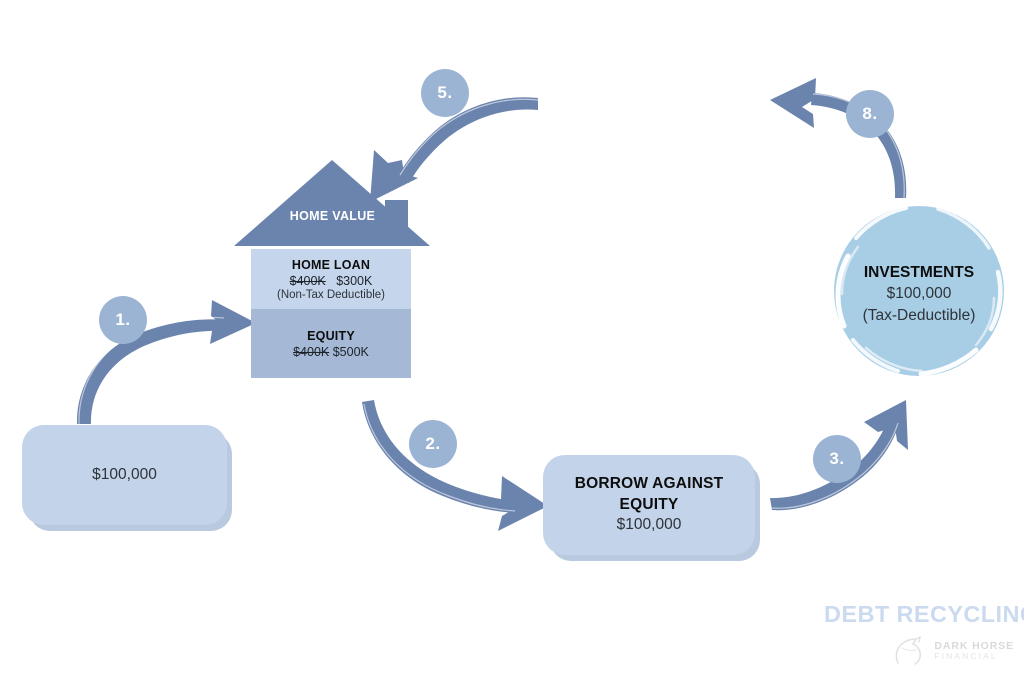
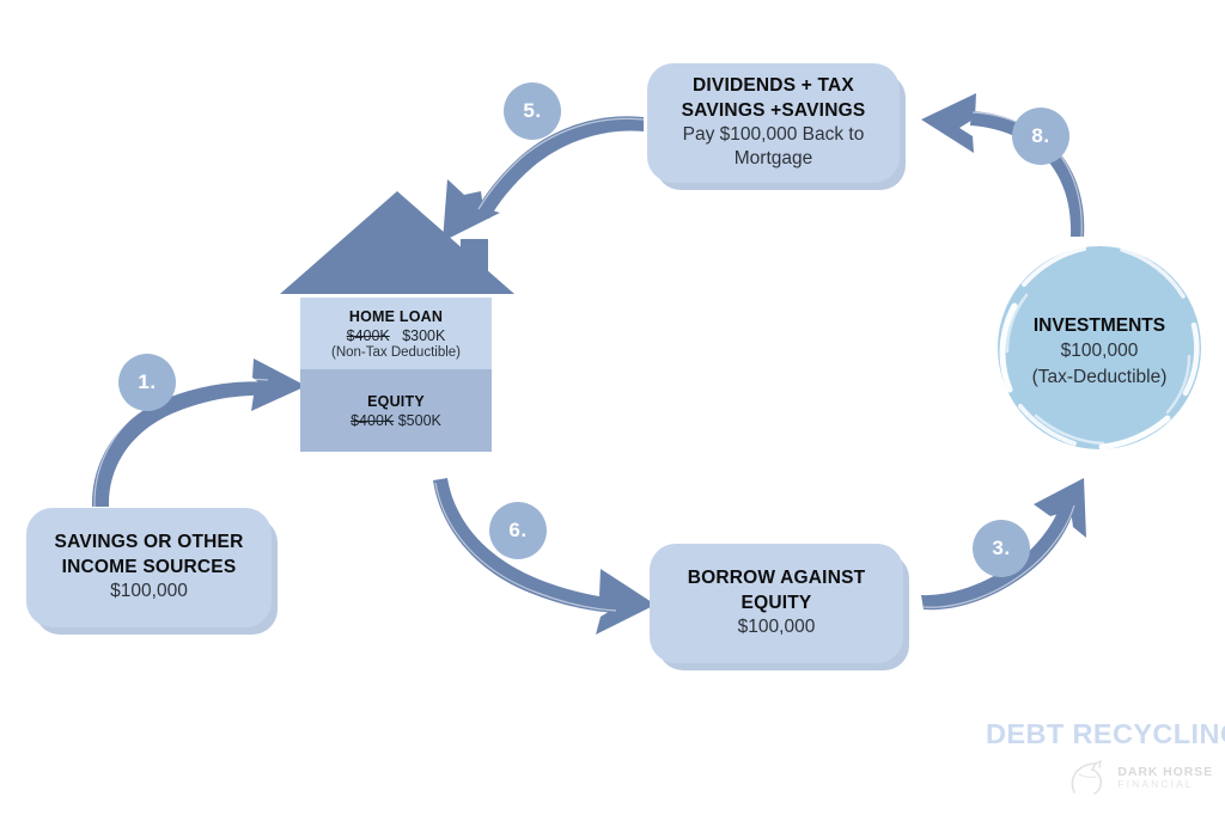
  1.
- 2.
+ 6.
  3.
  8.
  5.
- HOME VALUE
  HOME LOAN
  $400K $300K
  (Non-Tax Deductible)
  EQUITY
  $400K $500K
+ SAVINGS OR OTHER
+ INCOME SOURCES
  $100,000
  BORROW AGAINST
  EQUITY
  $100,000
+ DIVIDENDS + TAX
+ SAVINGS +SAVINGS
+ Pay $100,000 Back to
+ Mortgage
  INVESTMENTS
  $100,000
  (Tax-Deductible)
  DEBT RECYCLIN
  DARK HORSE
  FINANCIAL
